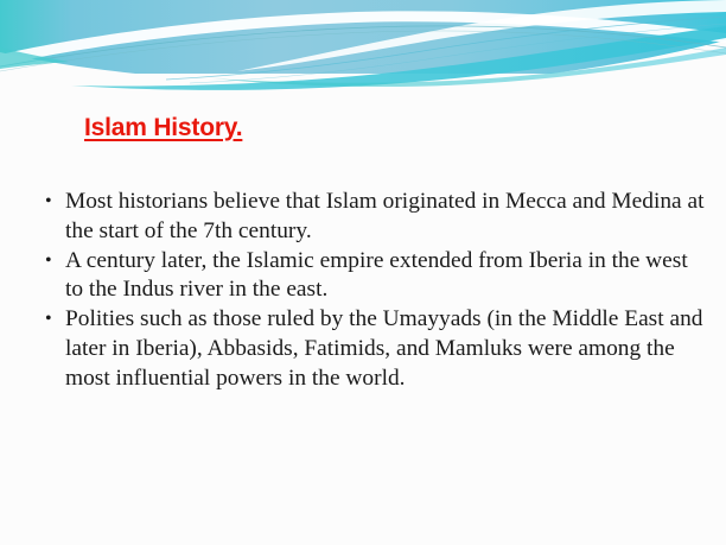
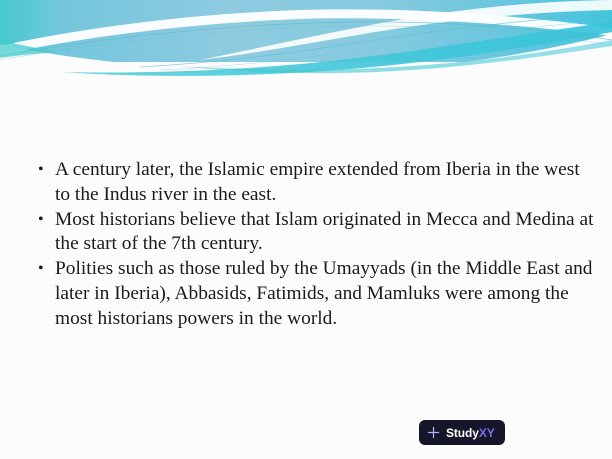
- Islam History.
  •
- Most historians believe that Islam originated in Mecca and Medina at the start of the 7th century.
+ A century later, the Islamic empire extended from Iberia in the west to the Indus river in the east.
  •
- A century later, the Islamic empire extended from Iberia in the west to the Indus river in the east.
+ Most historians believe that Islam originated in Mecca and Medina at the start of the 7th century.
  •
- Polities such as those ruled by the Umayyads (in the Middle East and later in Iberia), Abbasids, Fatimids, and Mamluks were among the most influential powers in the world.
+ Polities such as those ruled by the Umayyads (in the Middle East and later in Iberia), Abbasids, Fatimids, and Mamluks were among the most historians powers in the world.
+ StudyXY
